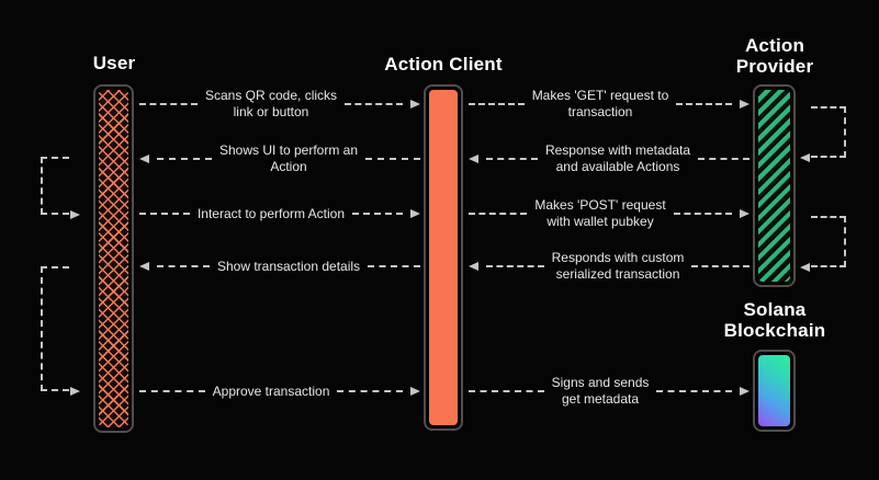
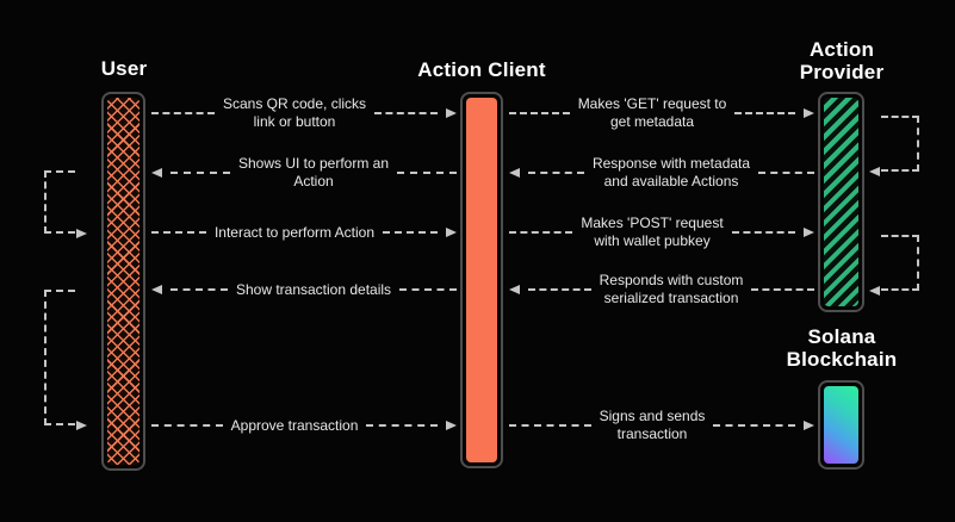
  User
  Action Client
  Action
  Provider
  Solana
  Blockchain
  Scans QR code, clicks
  link or button
  Shows UI to perform an
  Action
  Interact to perform Action
  Show transaction details
  Approve transaction
  Makes 'GET' request to
- transaction
+ get metadata
  Response with metadata
  and available Actions
  Makes 'POST' request
  with wallet pubkey
  Responds with custom
  serialized transaction
  Signs and sends
- get metadata
+ transaction
